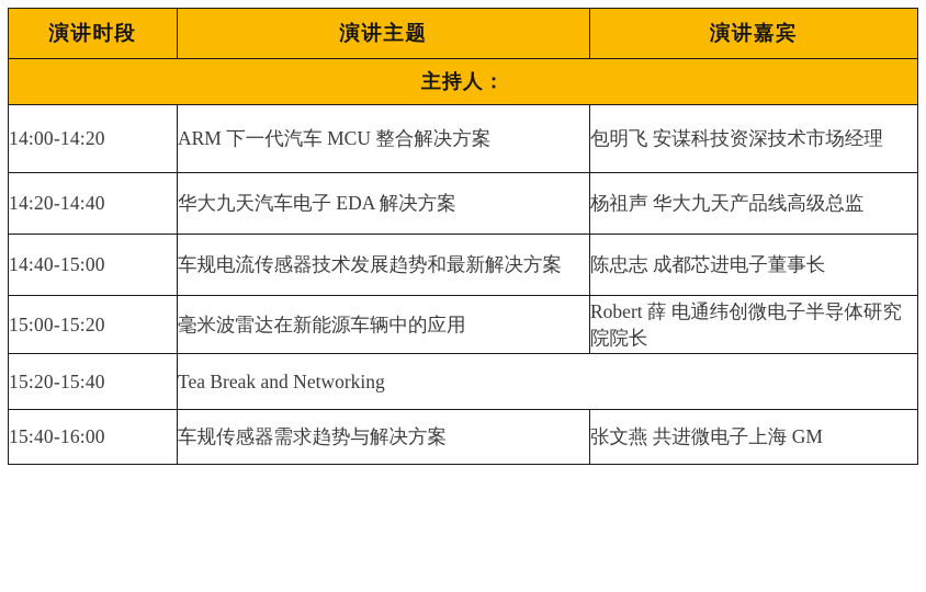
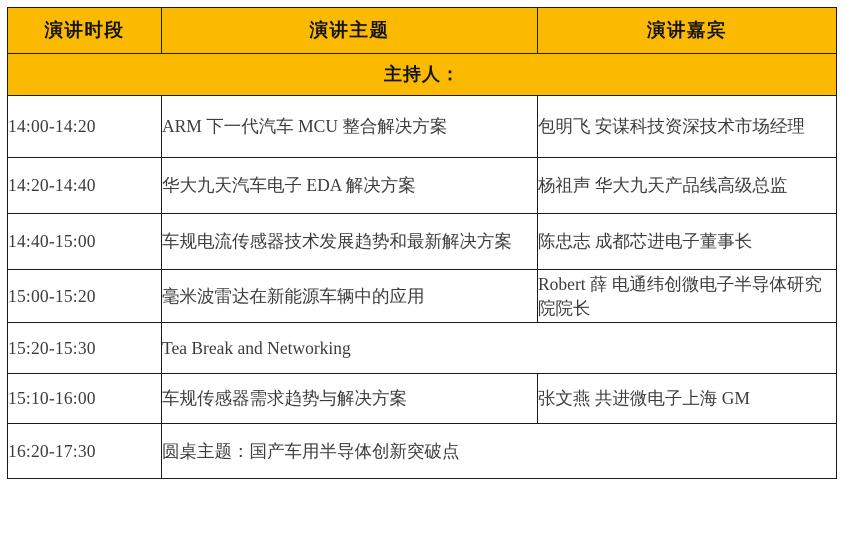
  演讲时段	演讲主题	演讲嘉宾
  主持人：
  14:00-14:20	ARM 下一代汽车 MCU 整合解决方案	包明飞 安谋科技资深技术市场经理
  14:20-14:40	华大九天汽车电子 EDA 解决方案	杨祖声 华大九天产品线高级总监
  14:40-15:00	车规电流传感器技术发展趋势和最新解决方案	陈忠志 成都芯进电子董事长
  15:00-15:20	毫米波雷达在新能源车辆中的应用	Robert 薛 电通纬创微电子半导体研究院院长
- 15:20-15:40	Tea Break and Networking
+ 15:20-15:30	Tea Break and Networking
- 15:40-16:00	车规传感器需求趋势与解决方案	张文燕 共进微电子上海 GM
+ 15:10-16:00	车规传感器需求趋势与解决方案	张文燕 共进微电子上海 GM
+ 16:20-17:30	圆桌主题：国产车用半导体创新突破点
